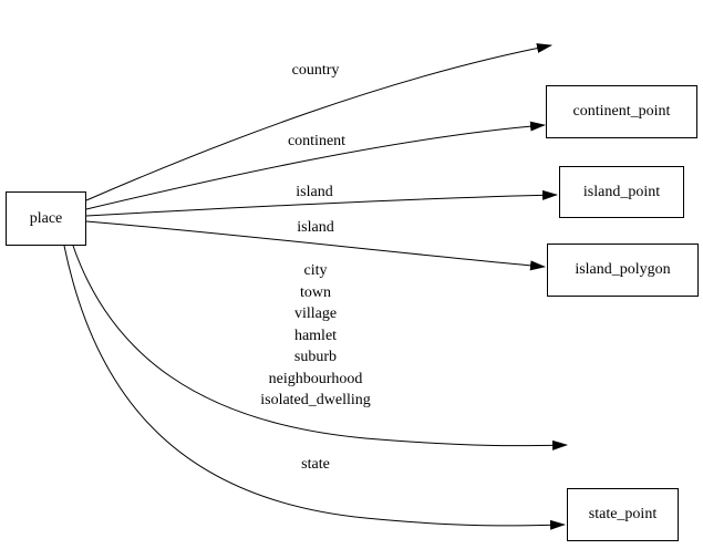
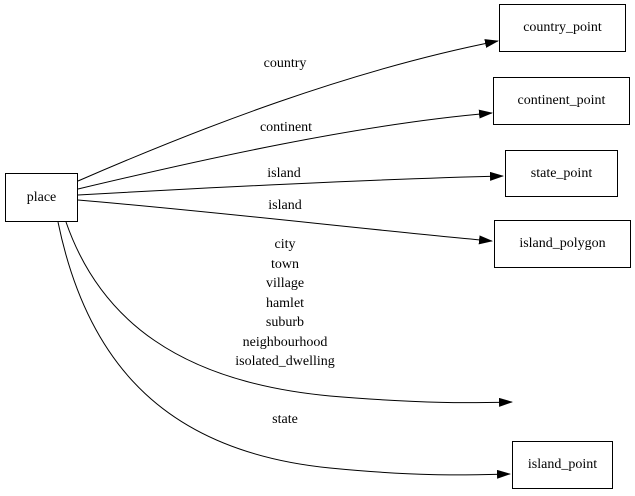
  place
+ country_point
  continent_point
- island_point
+ state_point
  island_polygon
- state_point
+ island_point
  country
  continent
  island
  island
  city
  town
  village
  hamlet
  suburb
  neighbourhood
  isolated_dwelling
  state
